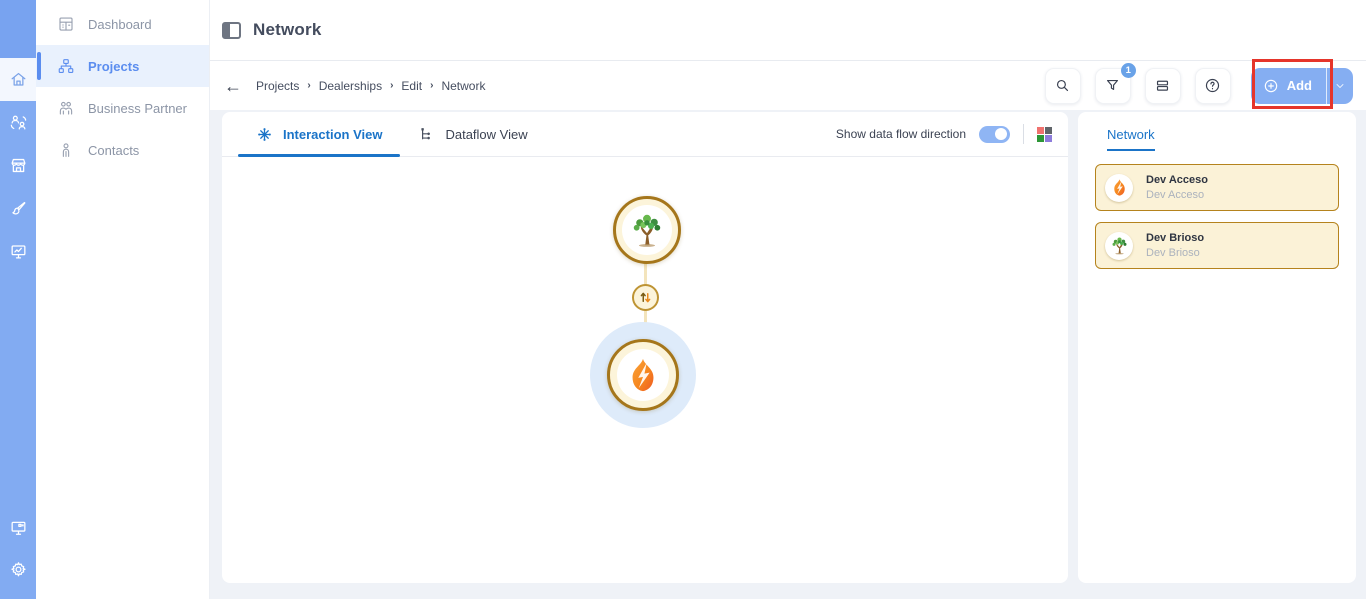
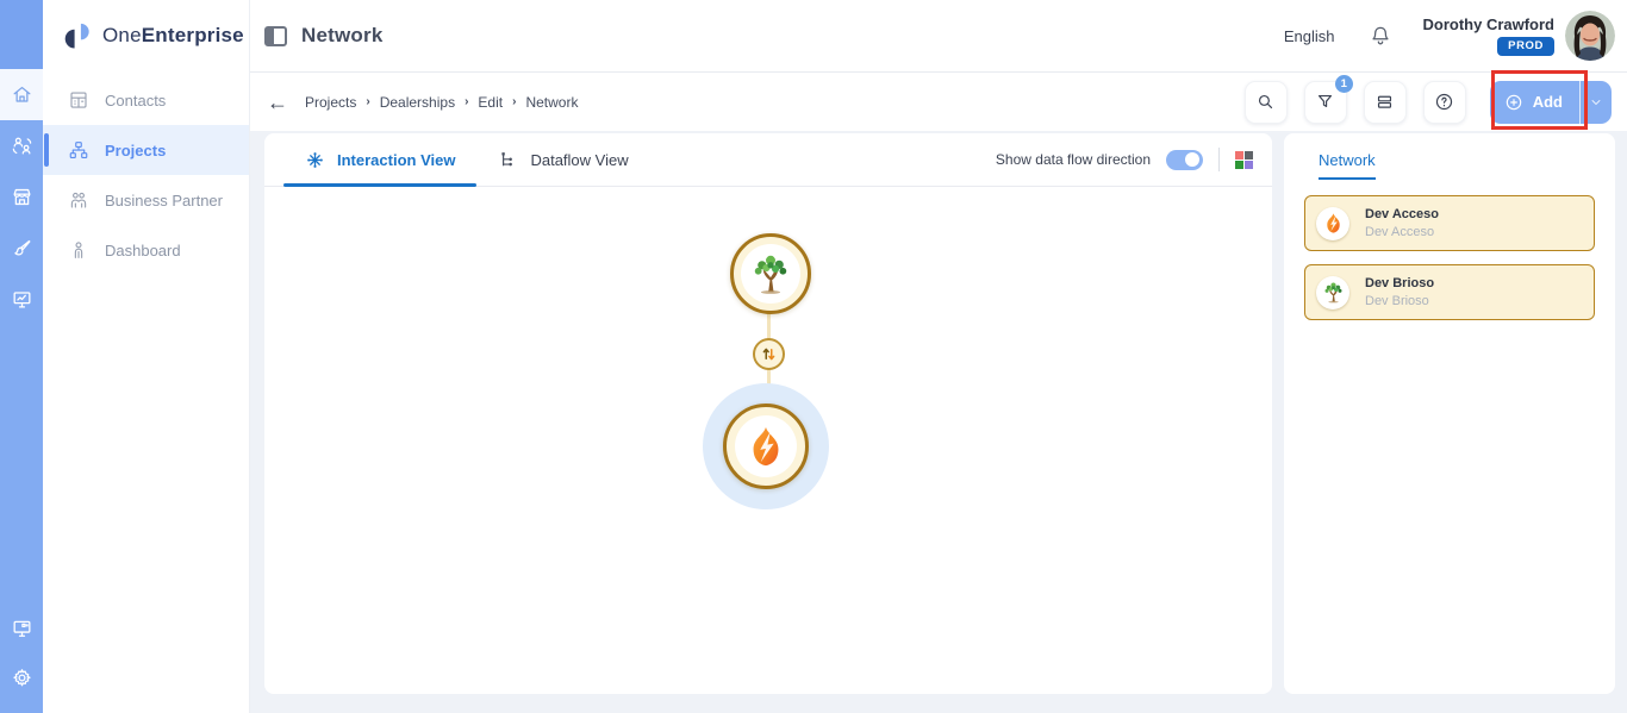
+ OneEnterprise
- Dashboard
+ Contacts
  Projects
  Business Partner
- Contacts
+ Dashboard
  Network
+ English
+ Dorothy Crawford
+ PROD
  ←
  Projects
  ›
  Dealerships
  ›
  Edit
  ›
  Network
  1
  Add
  Interaction View
  Dataflow View
  Show data flow direction
  Network
  Dev Acceso
  Dev Acceso
  Dev Brioso
  Dev Brioso
